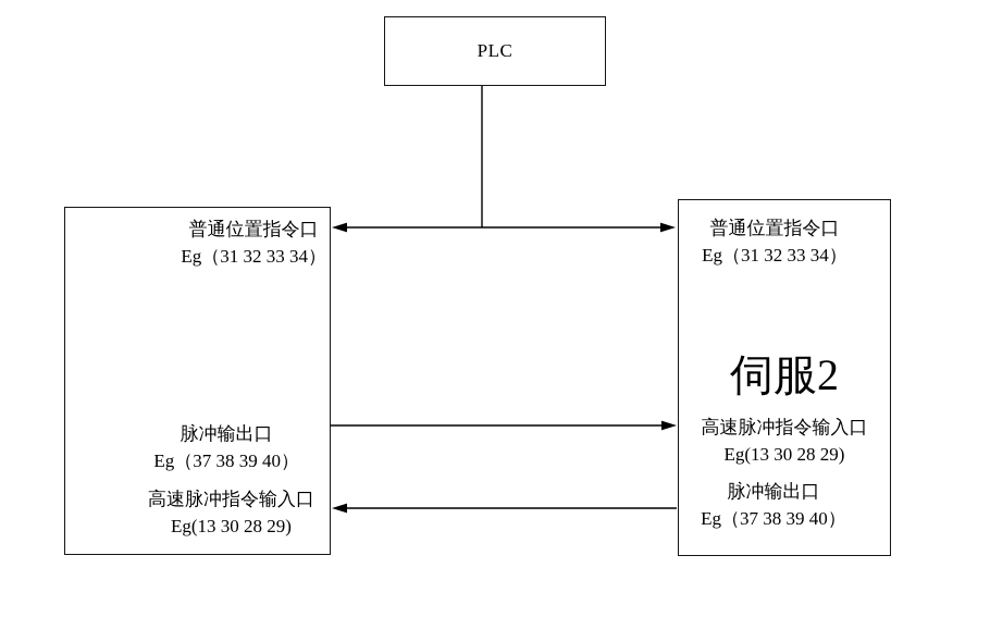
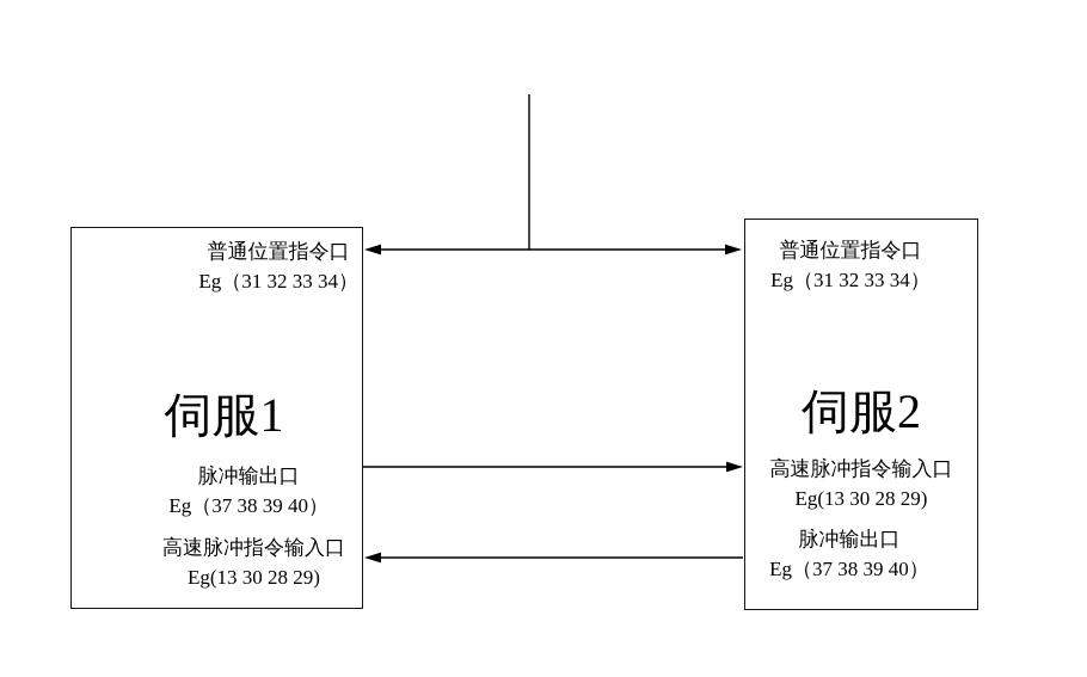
- PLC
  普通位置指令口
  Eg（31 32 33 34）
+ 伺服1
  脉冲输出口
  Eg（37 38 39 40）
  高速脉冲指令输入口
  Eg(13 30 28 29)
  普通位置指令口
  Eg（31 32 33 34）
  伺服2
  高速脉冲指令输入口
  Eg(13 30 28 29)
  脉冲输出口
  Eg（37 38 39 40）
